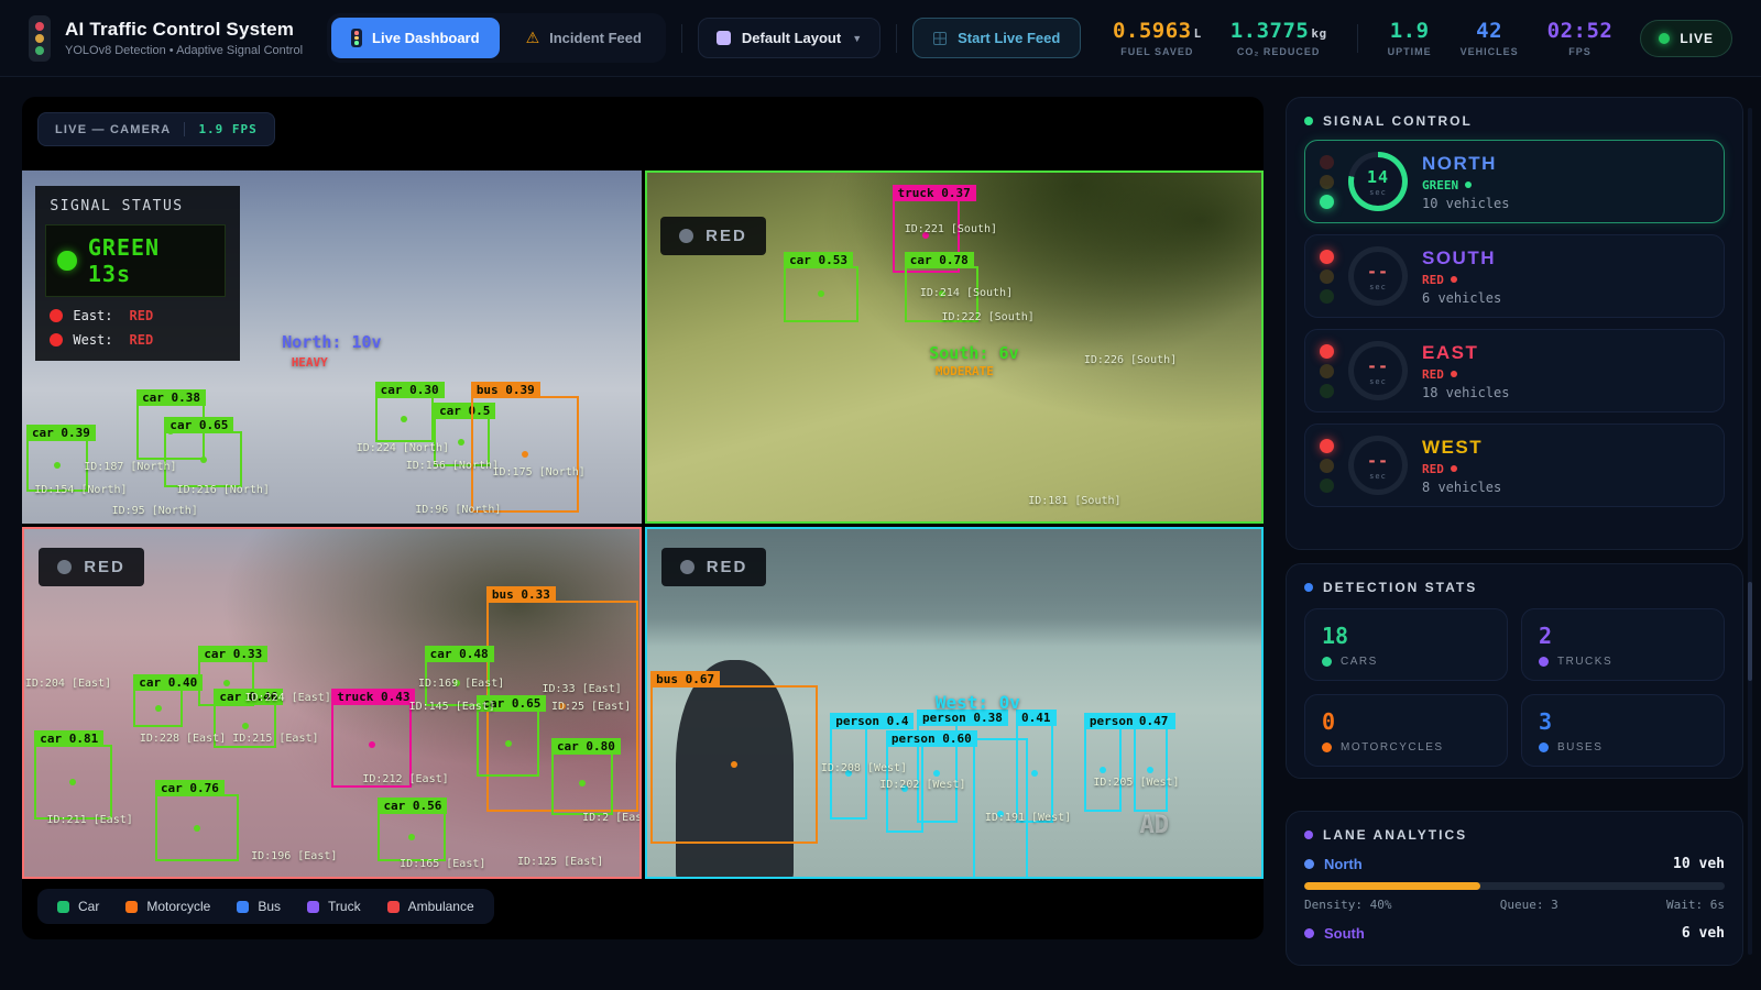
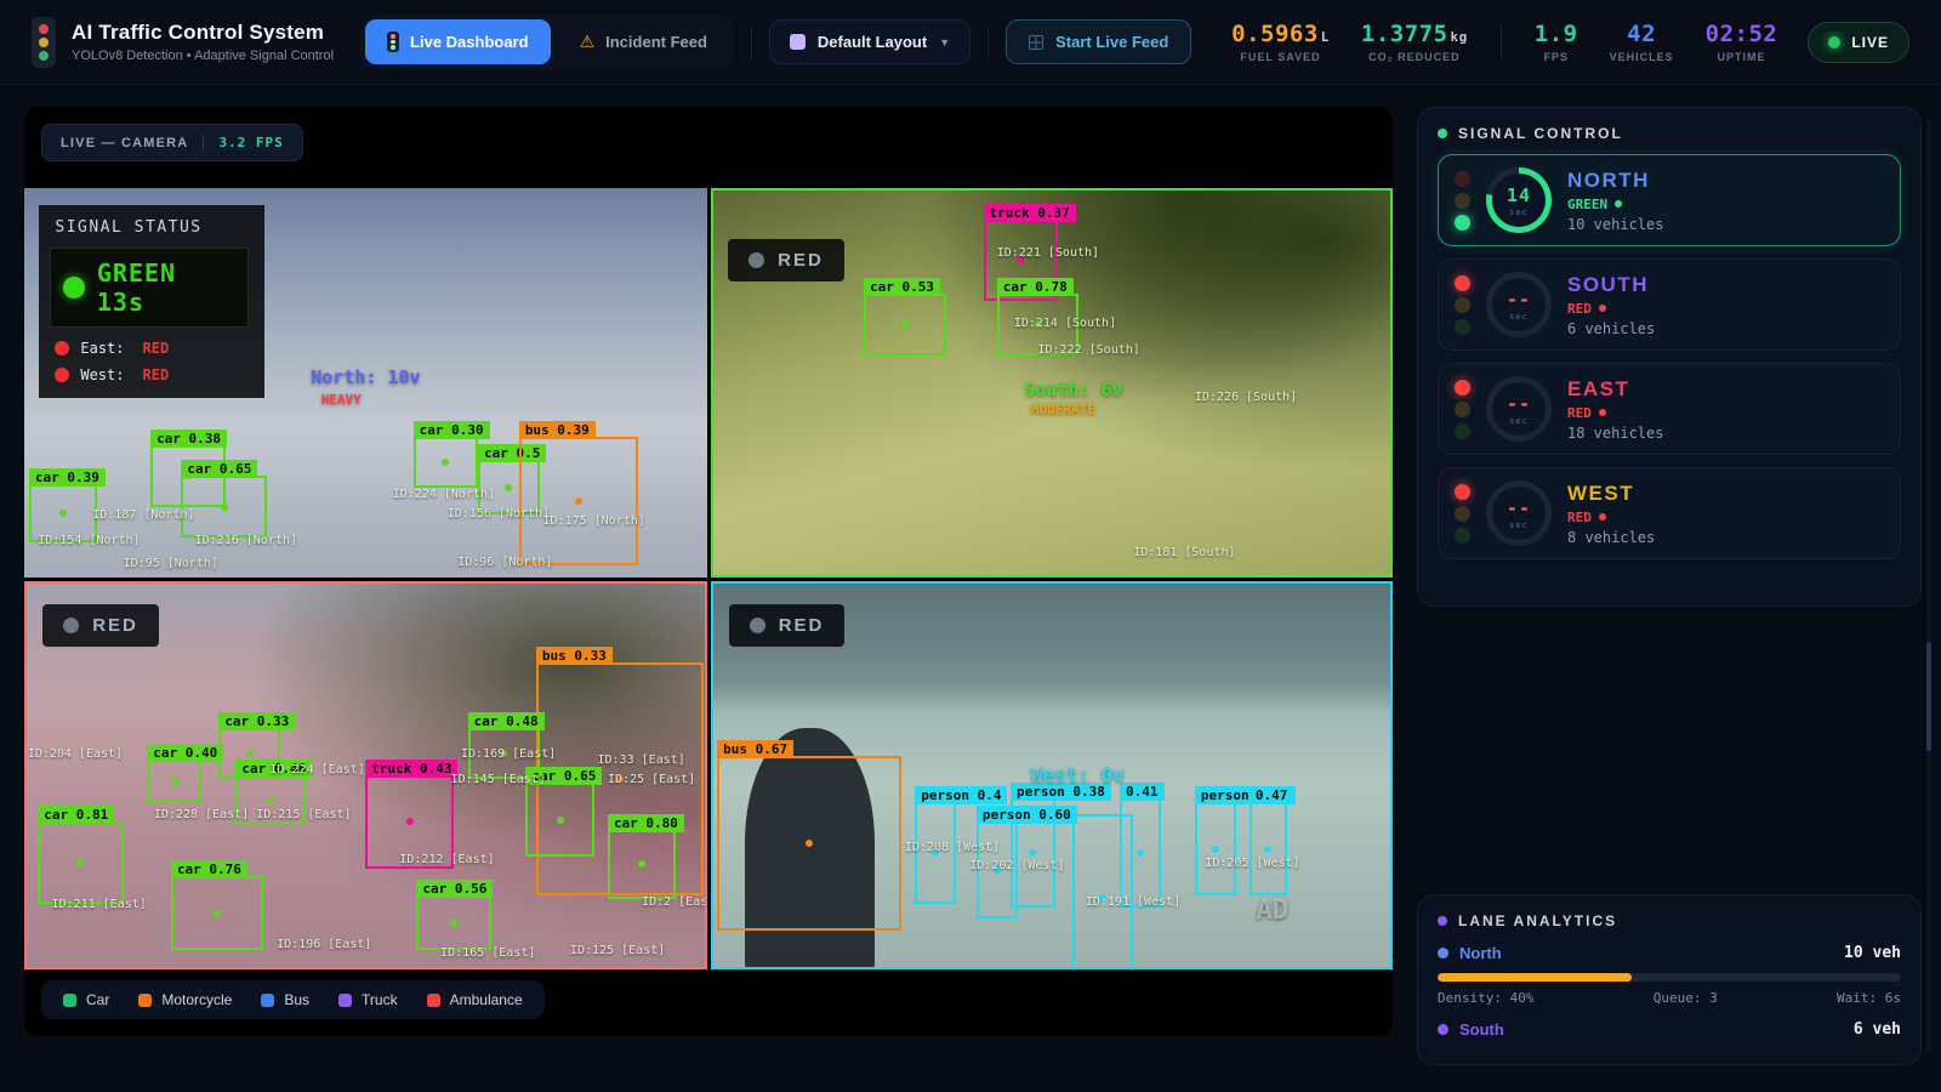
  AI Traffic Control System
  YOLOv8 Detection • Adaptive Signal Control
  Live Dashboard
  ⚠
  Incident Feed
  Default Layout
  ▼
  Start Live Feed
  0.5963 L
  FUEL SAVED
  1.3775 kg
  CO₂ REDUCED
  1.9
- UPTIME
+ FPS
  42
  VEHICLES
  02:52
- FPS
+ UPTIME
  LIVE
  LIVE — CAMERA
- 1.9 FPS
+ 3.2 FPS
  car 0.38
  car 0.30
  bus 0.39
  car 0.39
  car 0.65
  ID:154 [North]
  ID:187 [North]
  ID:216 [North]
  ID:95 [North]
  ID:224 [North]
  ID:156 [North]
  ID:96 [North]
  ID:175 [North]
  North: 10v
  HEAVY
  SIGNAL STATUS
  GREEN 13s
  East:
  RED
  West:
  RED
  RED
  truck 0.37
  car 0.53
  car 0.78
  ID:221 [South]
  ID:214 [South]
  ID:222 [South]
  ID:226 [South]
  ID:181 [South]
  South: 6v
  MODERATE
  RED
  bus 0.33
  car 0.33
  car 0.48
  car 0.40
  car 0.46
  truck 0.43
  car 0.65
  car 0.81
  car 0.76
  car 0.56
  car 0.80
  ID:204 [East]
  ID:224 [East]
  ID:228 [East]
  ID:215 [East]
  ID:169 [East]
  ID:145 [East]
  ID:33 [East]
  ID:25 [East]
  ID:211 [East]
  ID:212 [East]
  ID:2 [Eas
  ID:196 [East]
  ID:165 [East]
  ID:125 [East]
  RED
  bus 0.67
  person 0.4
  person 0.38
  0.41
  person 0.60
  0.47
  ID:208 [West]
  ID:202 [West]
  ID:191 [West]
  ID:205 [West]
  West: 0v
  AD
  Car
  Motorcycle
  Bus
  Truck
  Ambulance
  SIGNAL CONTROL
  14
  sec
  NORTH
  GREEN
  10 vehicles
  --
  sec
  SOUTH
  RED
  6 vehicles
  --
  sec
  EAST
  RED
  18 vehicles
  --
  sec
  WEST
  RED
  8 vehicles
- DETECTION STATS
- 18
- CARS
- 2
- TRUCKS
- 0
- MOTORCYCLES
- 3
- BUSES
  LANE ANALYTICS
  North
  10 veh
  Density: 40%
  Queue: 3
  Wait: 6s
  South
  6 veh
